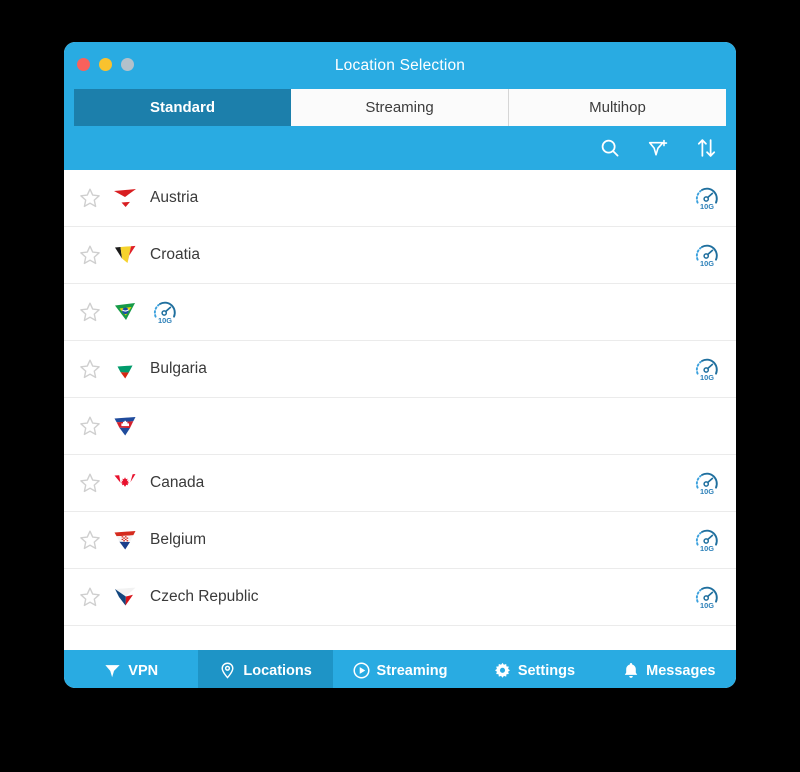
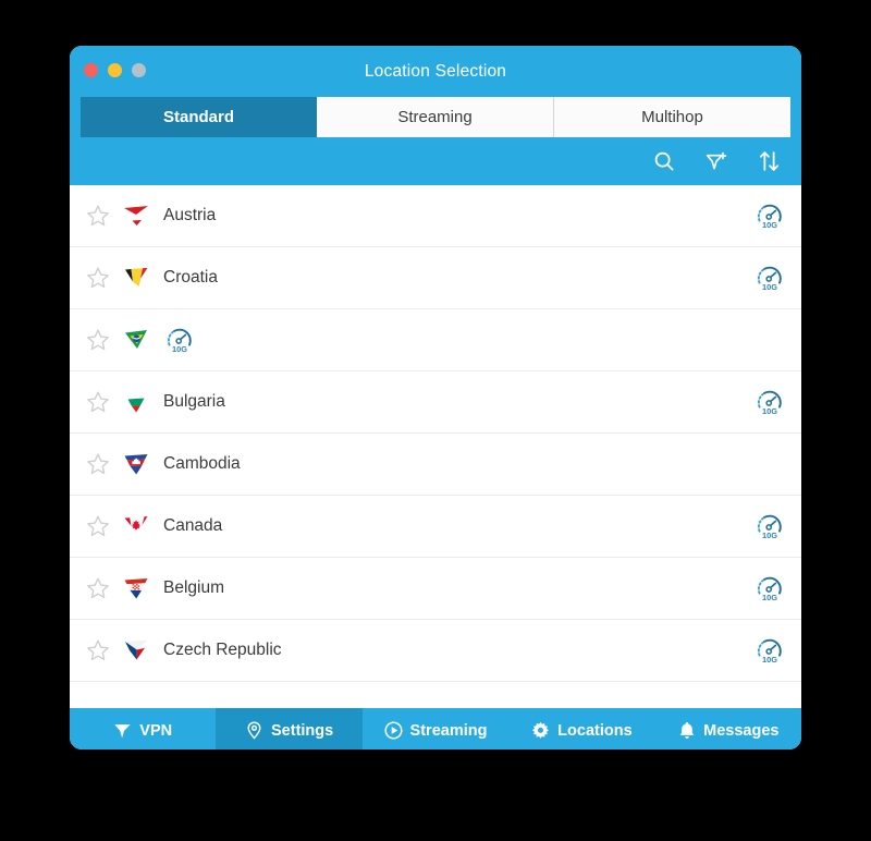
  Location Selection
  Standard
  Streaming
  Multihop
  Austria
  10G
  Croatia
  10G
  10G
  Bulgaria
  10G
+ Cambodia
  Canada
  10G
  Belgium
  10G
  Czech Republic
  10G
  VPN
- Locations
+ Settings
  Streaming
- Settings
+ Locations
  Messages
